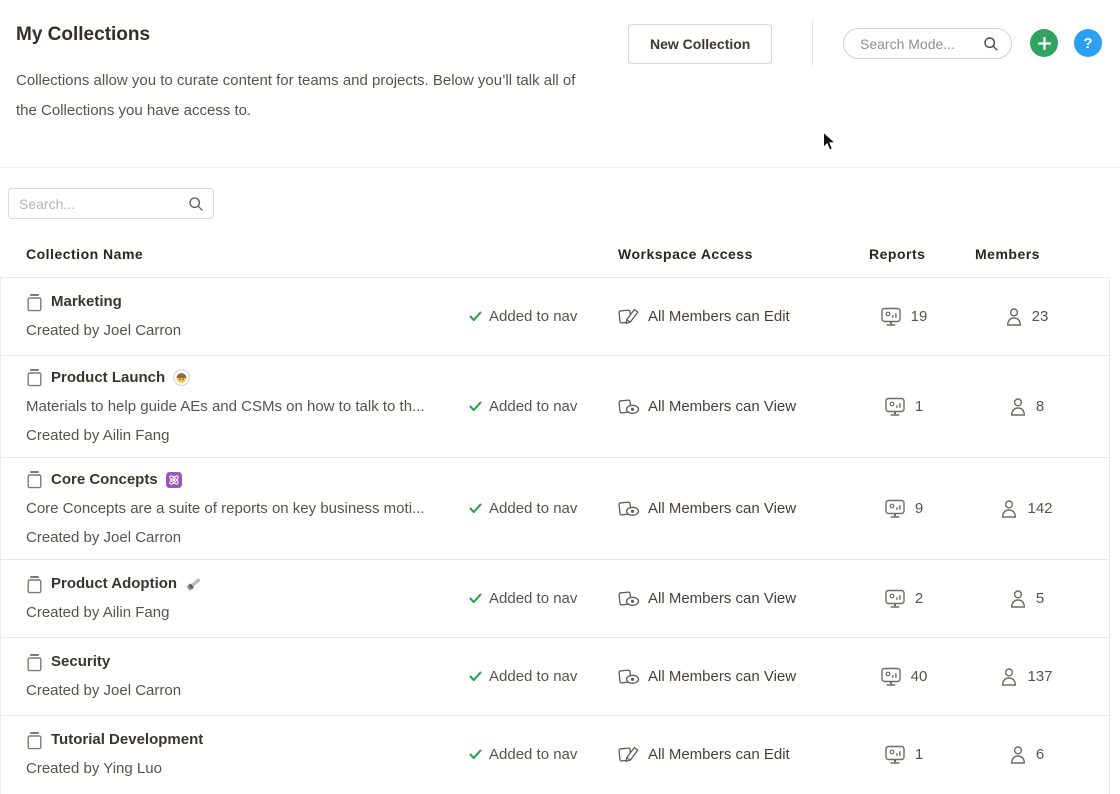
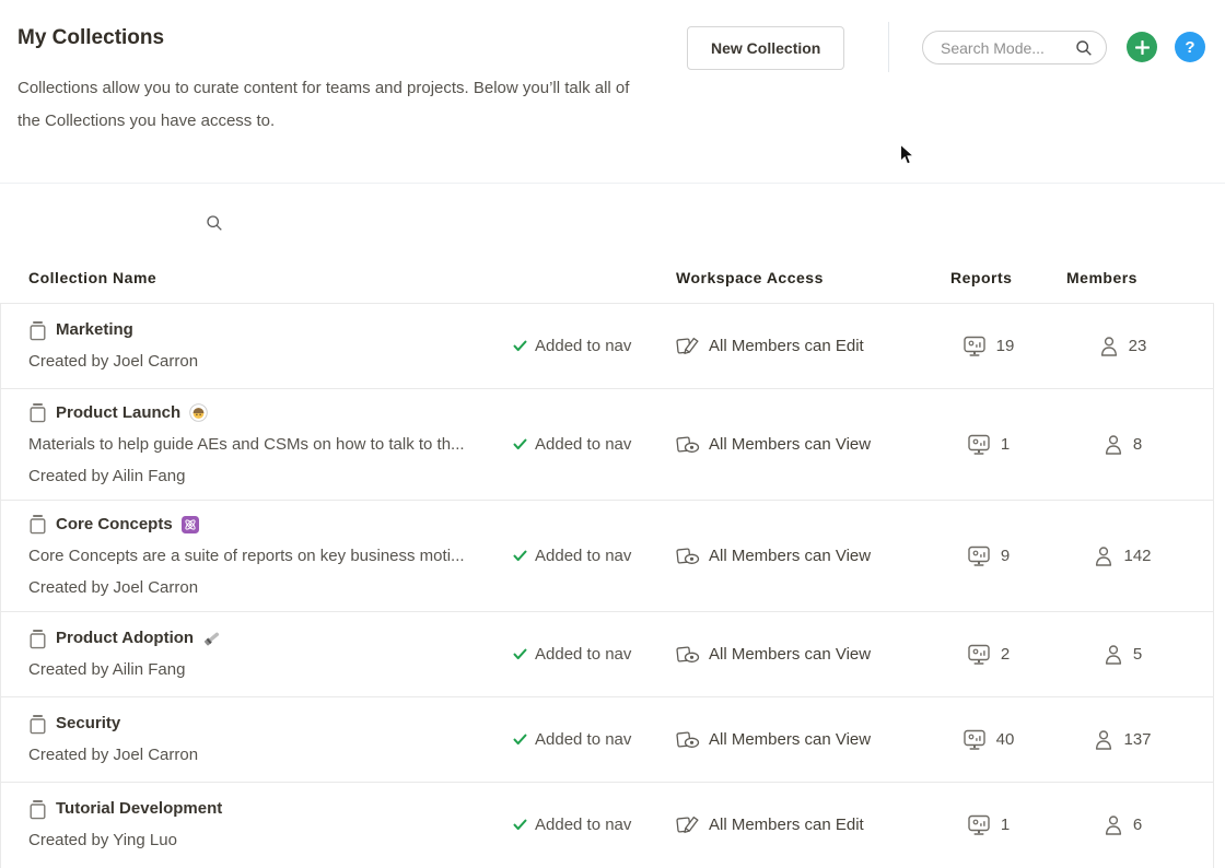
  My Collections
  Collections allow you to curate content for teams and projects. Below you’ll talk all of the Collections you have access to.
  New Collection
  Search Mode...
  ?
- Search...
  Collection Name
  Workspace Access
  Reports
  Members
  Marketing
  Created by Joel Carron
  Added to nav
  All Members can Edit
  19
  23
  Product Launch
  Materials to help guide AEs and CSMs on how to talk to th...
  Created by Ailin Fang
  Added to nav
  All Members can View
  1
  8
  Core Concepts
  Core Concepts are a suite of reports on key business moti...
  Created by Joel Carron
  Added to nav
  All Members can View
  9
  142
  Product Adoption
  Created by Ailin Fang
  Added to nav
  All Members can View
  2
  5
  Security
  Created by Joel Carron
  Added to nav
  All Members can View
  40
  137
  Tutorial Development
  Created by Ying Luo
  Added to nav
  All Members can Edit
  1
  6
